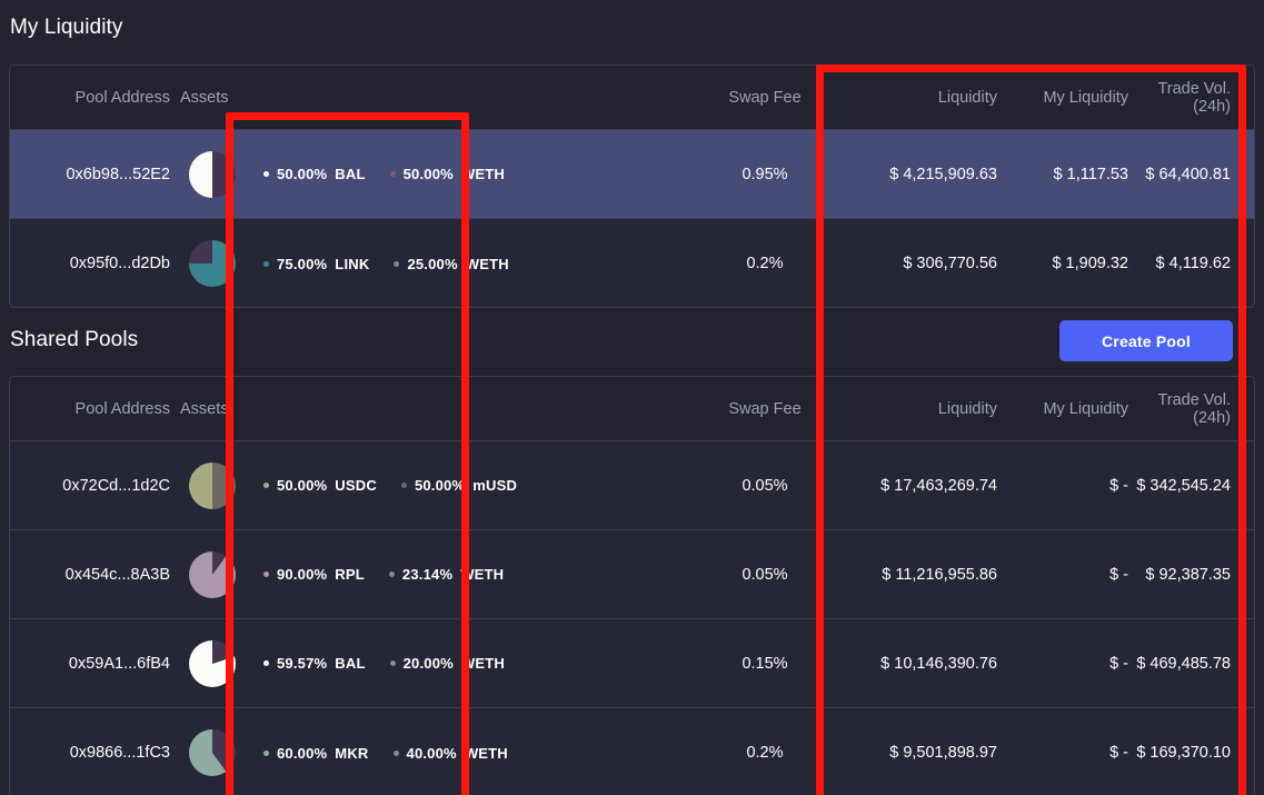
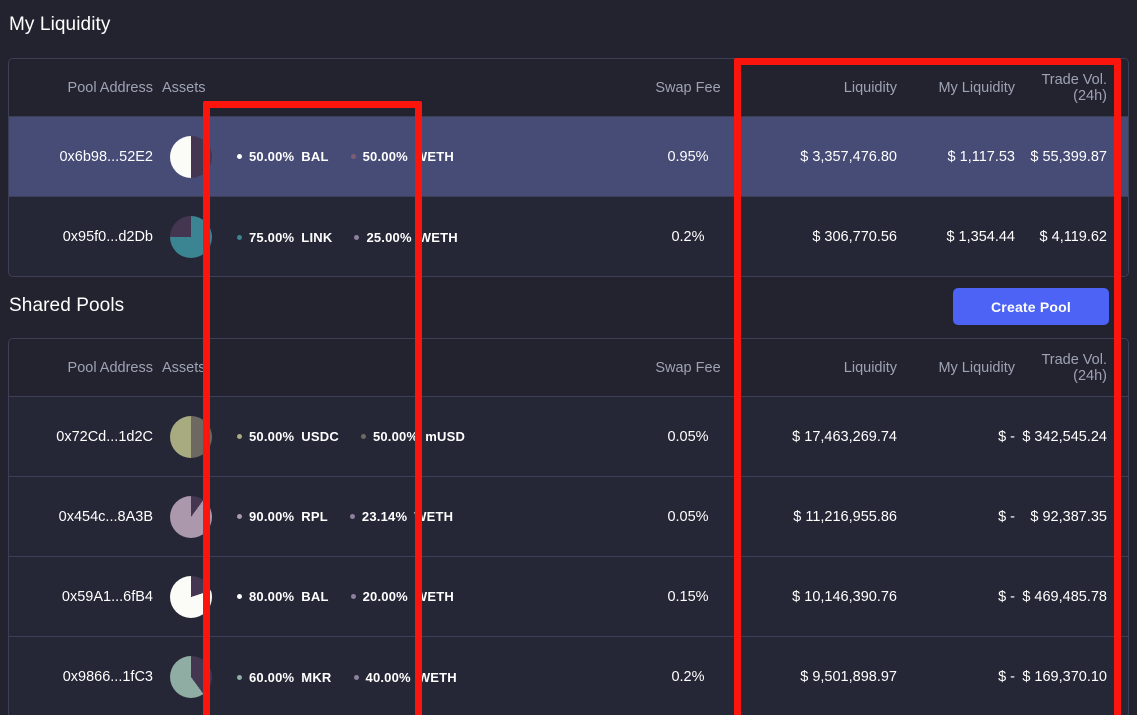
  My Liquidity
  Pool Address
  Assets
  Swap Fee
  Liquidity
  My Liquidity
  Trade Vol. (24h)
  0x6b98...52E2
  50.00%
  BAL
  50.00%
  WETH
  0.95%
- $ 4,215,909.63
+ $ 3,357,476.80
  $ 1,117.53
- $ 64,400.81
+ $ 55,399.87
  0x95f0...d2Db
  75.00%
  LINK
  25.00%
  WETH
  0.2%
  $ 306,770.56
- $ 1,909.32
+ $ 1,354.44
  $ 4,119.62
  Shared Pools
  Create Pool
  Pool Address
  Assets
  Swap Fee
  Liquidity
  My Liquidity
  Trade Vol. (24h)
  0x72Cd...1d2C
  50.00%
  USDC
  50.00%
  mUSD
  0.05%
  $ 17,463,269.74
  $ -
  $ 342,545.24
  0x454c...8A3B
  90.00%
  RPL
  23.14%
  WETH
  0.05%
  $ 11,216,955.86
  $ -
  $ 92,387.35
  0x59A1...6fB4
- 59.57%
+ 80.00%
  BAL
  20.00%
  WETH
  0.15%
  $ 10,146,390.76
  $ -
  $ 469,485.78
  0x9866...1fC3
  60.00%
  MKR
  40.00%
  WETH
  0.2%
  $ 9,501,898.97
  $ -
  $ 169,370.10
